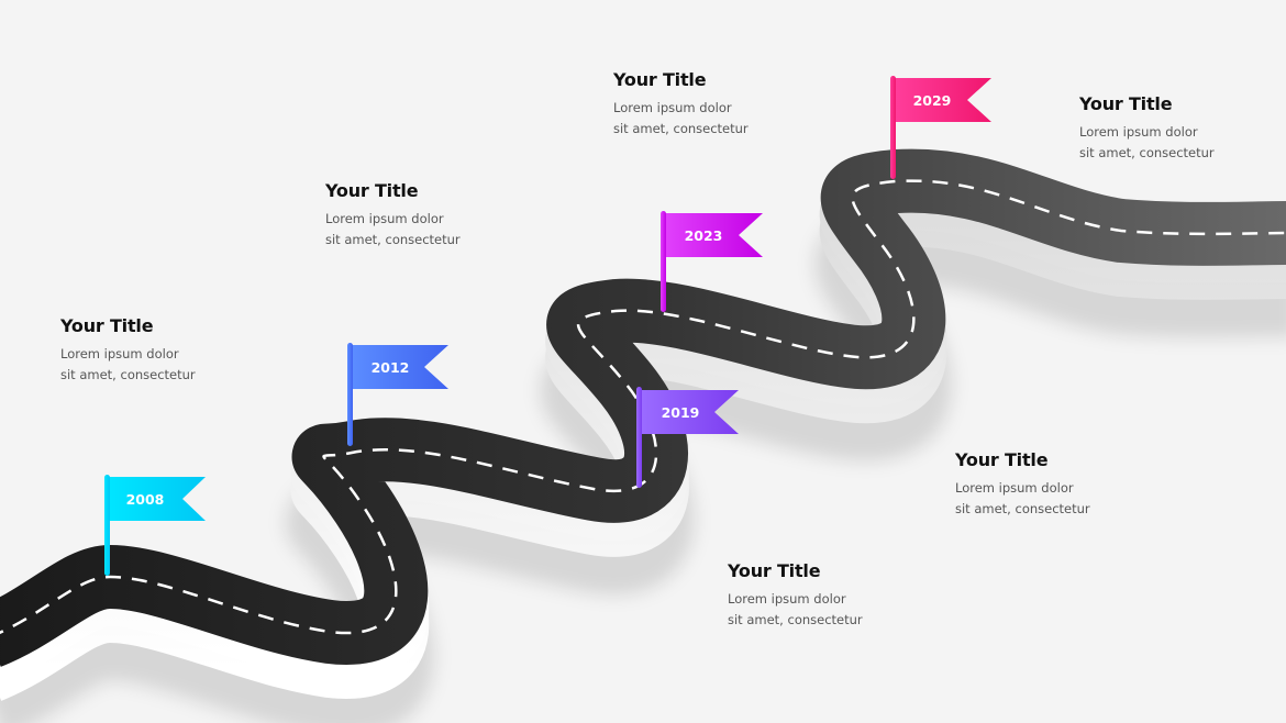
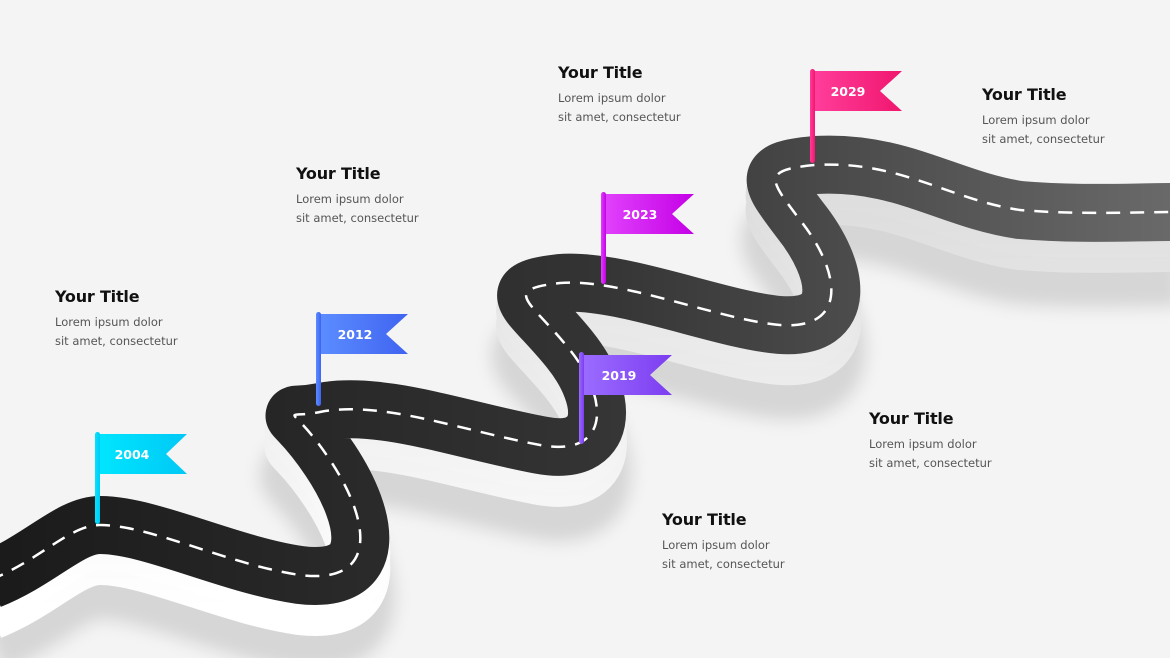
- 2008
+ 2004
  2012
  2023
  2019
  2029
  Your Title
  Lorem ipsum dolor
  sit amet, consectetur
  Your Title
  Lorem ipsum dolor
  sit amet, consectetur
  Your Title
  Lorem ipsum dolor
  sit amet, consectetur
  Your Title
  Lorem ipsum dolor
  sit amet, consectetur
  Your Title
  Lorem ipsum dolor
  sit amet, consectetur
  Your Title
  Lorem ipsum dolor
  sit amet, consectetur
